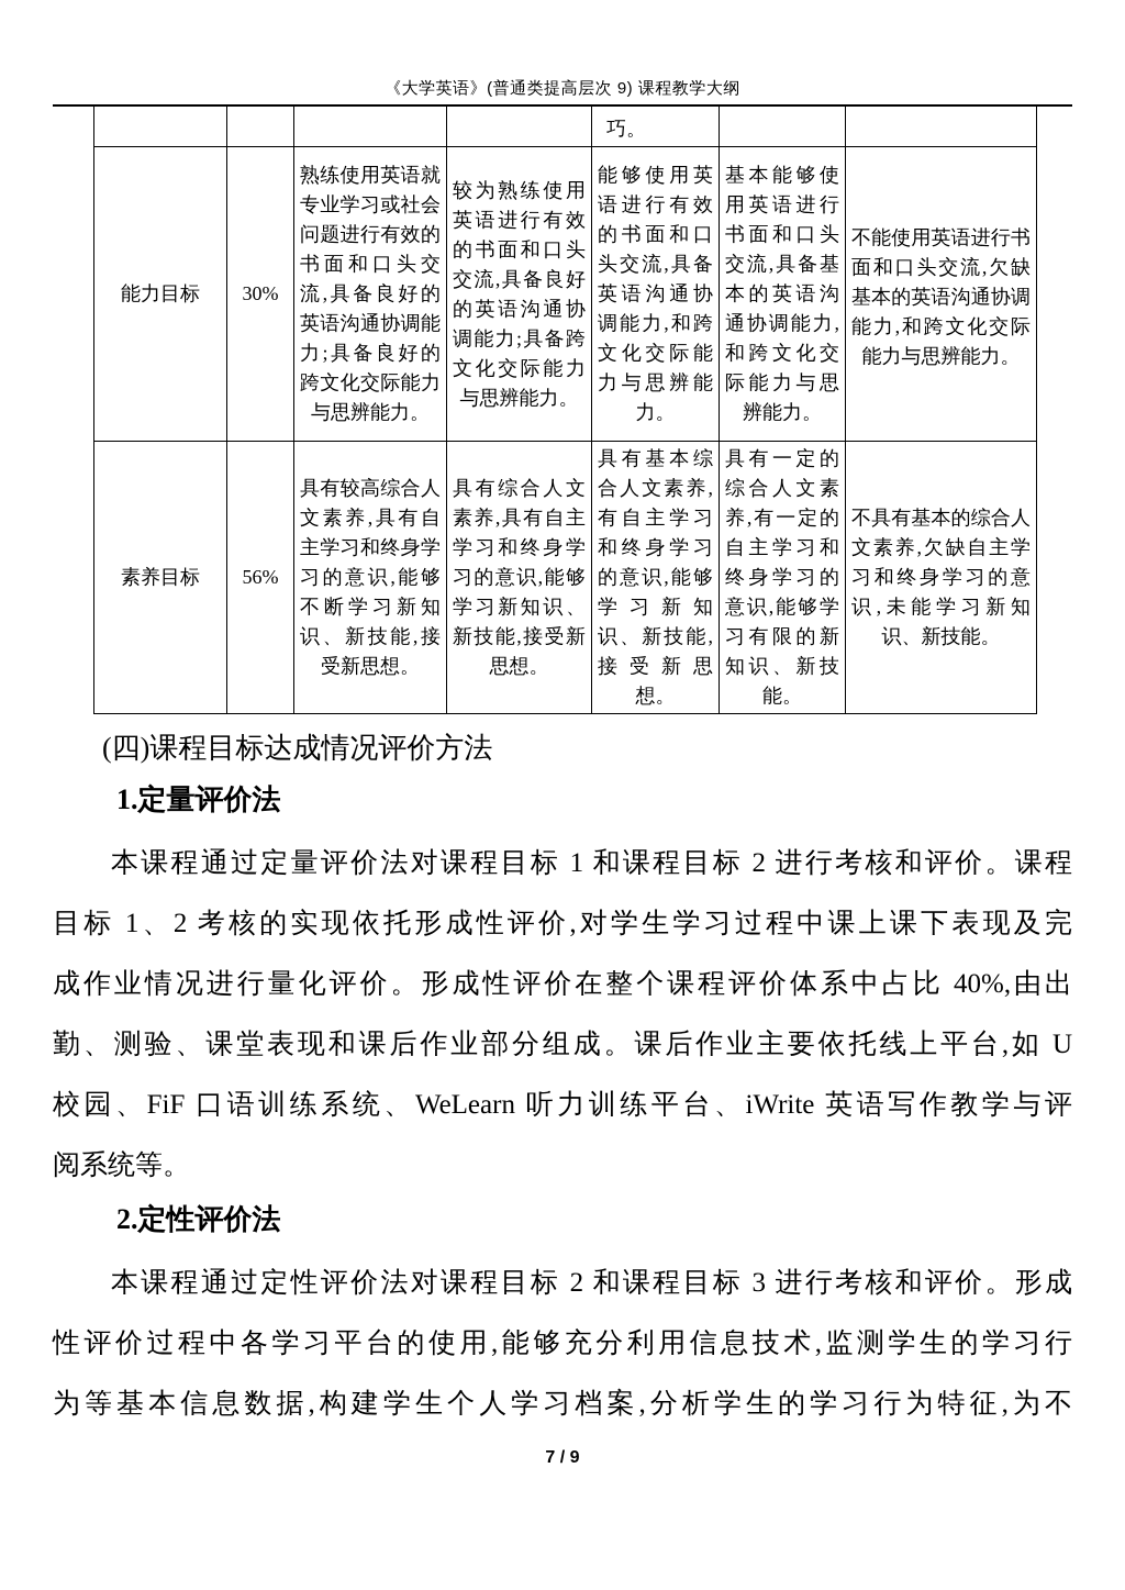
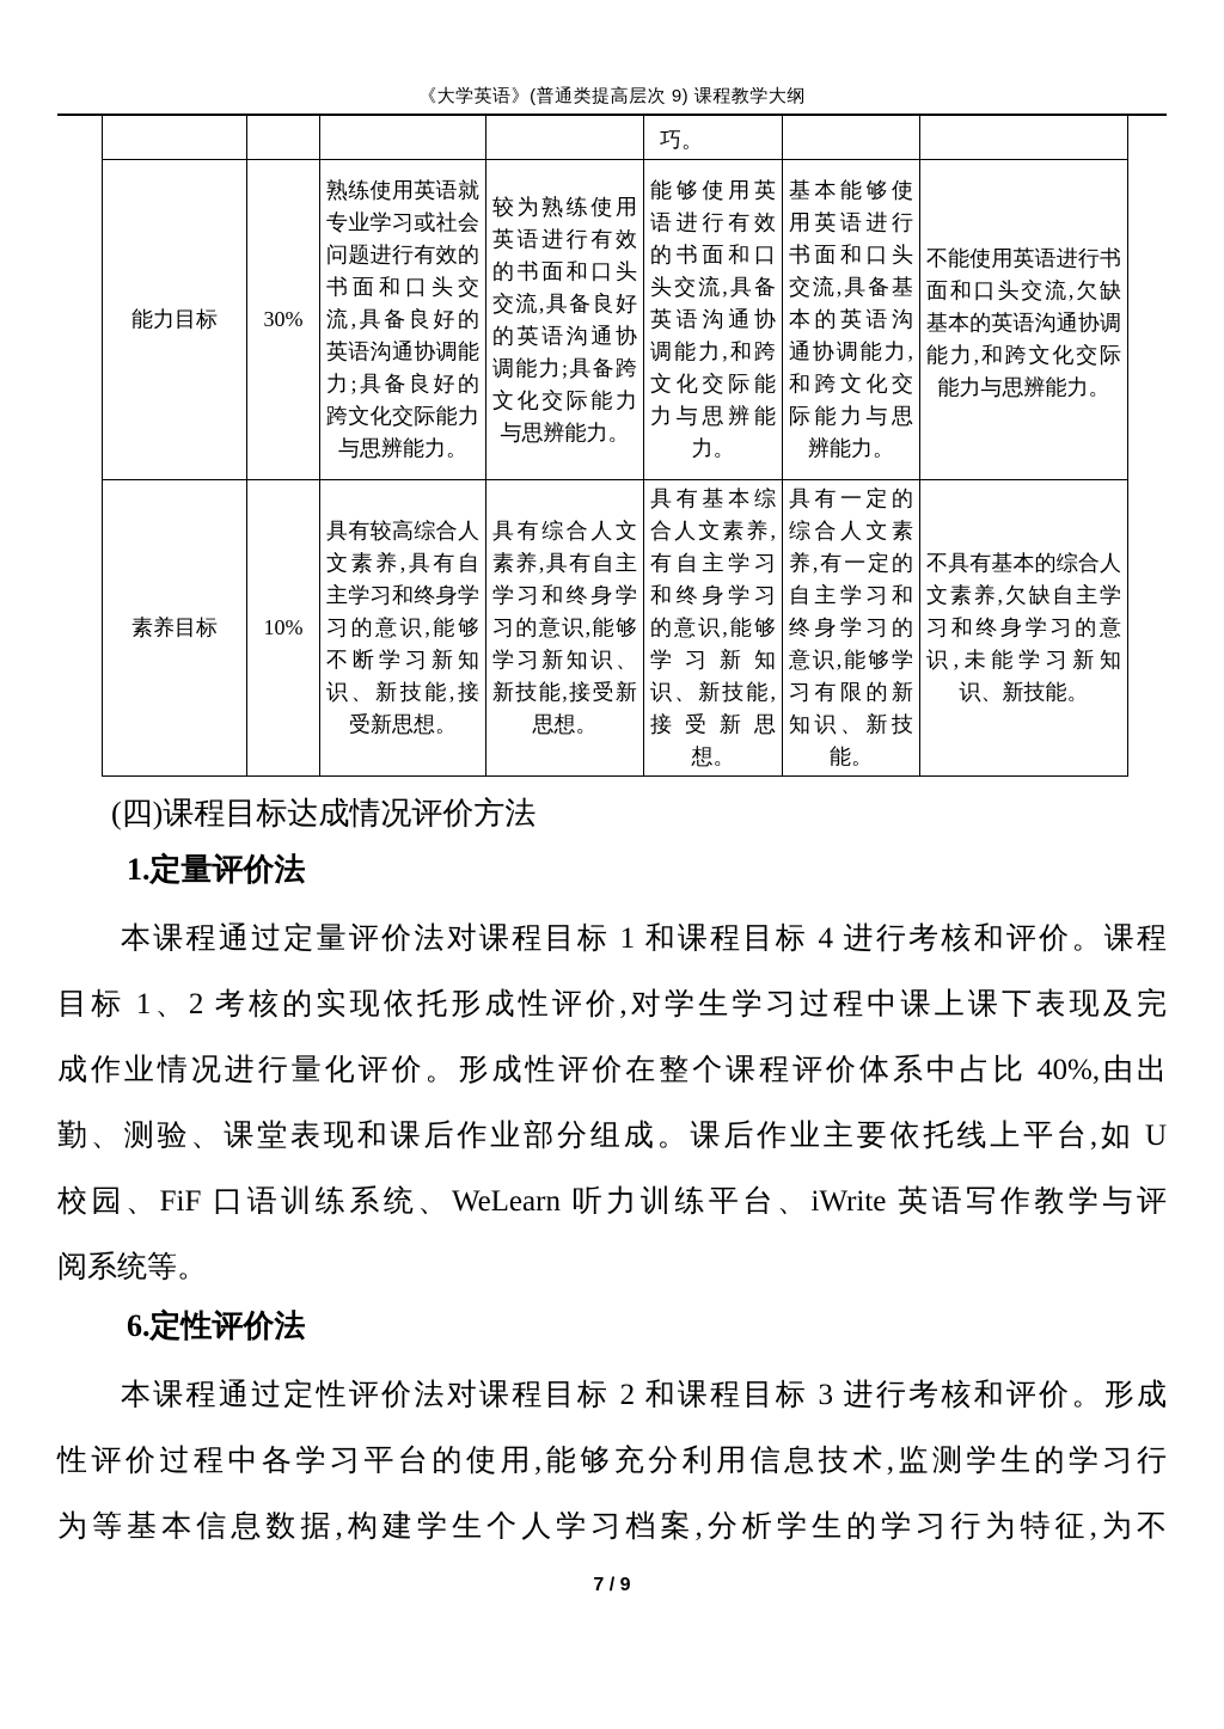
  《大学英语》(普通类提高层次 9) 课程教学大纲
  				巧。
  能力目标	30%	熟练使用英语就专业学习或社会问题进行有效的书面和口头交流,具备良好的英语沟通协调能力;具备良好的跨文化交际能力与思辨能力。	较为熟练使用英语进行有效的书面和口头交流,具备良好的英语沟通协调能力;具备跨文化交际能力与思辨能力。	能够使用英语进行有效的书面和口头交流,具备英语沟通协调能力,和跨文化交际能力与思辨能力。	基本能够使用英语进行书面和口头交流,具备基本的英语沟通协调能力,和跨文化交际能力与思辨能力。	不能使用英语进行书面和口头交流,欠缺基本的英语沟通协调能力,和跨文化交际能力与思辨能力。
- 素养目标	56%	具有较高综合人文素养,具有自主学习和终身学习的意识,能够不断学习新知识、新技能,接受新思想。	具有综合人文素养,具有自主学习和终身学习的意识,能够学习新知识、新技能,接受新思想。	具有基本综合人文素养,有自主学习和终身学习的意识,能够学习新知识、新技能,接受新思想。	具有一定的综合人文素养,有一定的自主学习和终身学习的意识,能够学习有限的新知识、新技能。	不具有基本的综合人文素养,欠缺自主学习和终身学习的意识,未能学习新知识、新技能。
+ 素养目标	10%	具有较高综合人文素养,具有自主学习和终身学习的意识,能够不断学习新知识、新技能,接受新思想。	具有综合人文素养,具有自主学习和终身学习的意识,能够学习新知识、新技能,接受新思想。	具有基本综合人文素养,有自主学习和终身学习的意识,能够学习新知识、新技能,接受新思想。	具有一定的综合人文素养,有一定的自主学习和终身学习的意识,能够学习有限的新知识、新技能。	不具有基本的综合人文素养,欠缺自主学习和终身学习的意识,未能学习新知识、新技能。
  (四)课程目标达成情况评价方法
  1.定量评价法
- 本课程通过定量评价法对课程目标 1 和课程目标 2 进行考核和评价。课程
+ 本课程通过定量评价法对课程目标 1 和课程目标 4 进行考核和评价。课程
  目标 1、2 考核的实现依托形成性评价,对学生学习过程中课上课下表现及完
  成作业情况进行量化评价。形成性评价在整个课程评价体系中占比 40%,由出
  勤、测验、课堂表现和课后作业部分组成。课后作业主要依托线上平台,如 U
  校园、FiF 口语训练系统、WeLearn 听力训练平台、iWrite 英语写作教学与评
  阅系统等。
- 2.定性评价法
+ 6.定性评价法
  本课程通过定性评价法对课程目标 2 和课程目标 3 进行考核和评价。形成
  性评价过程中各学习平台的使用,能够充分利用信息技术,监测学生的学习行
  为等基本信息数据,构建学生个人学习档案,分析学生的学习行为特征,为不
  7 / 9
